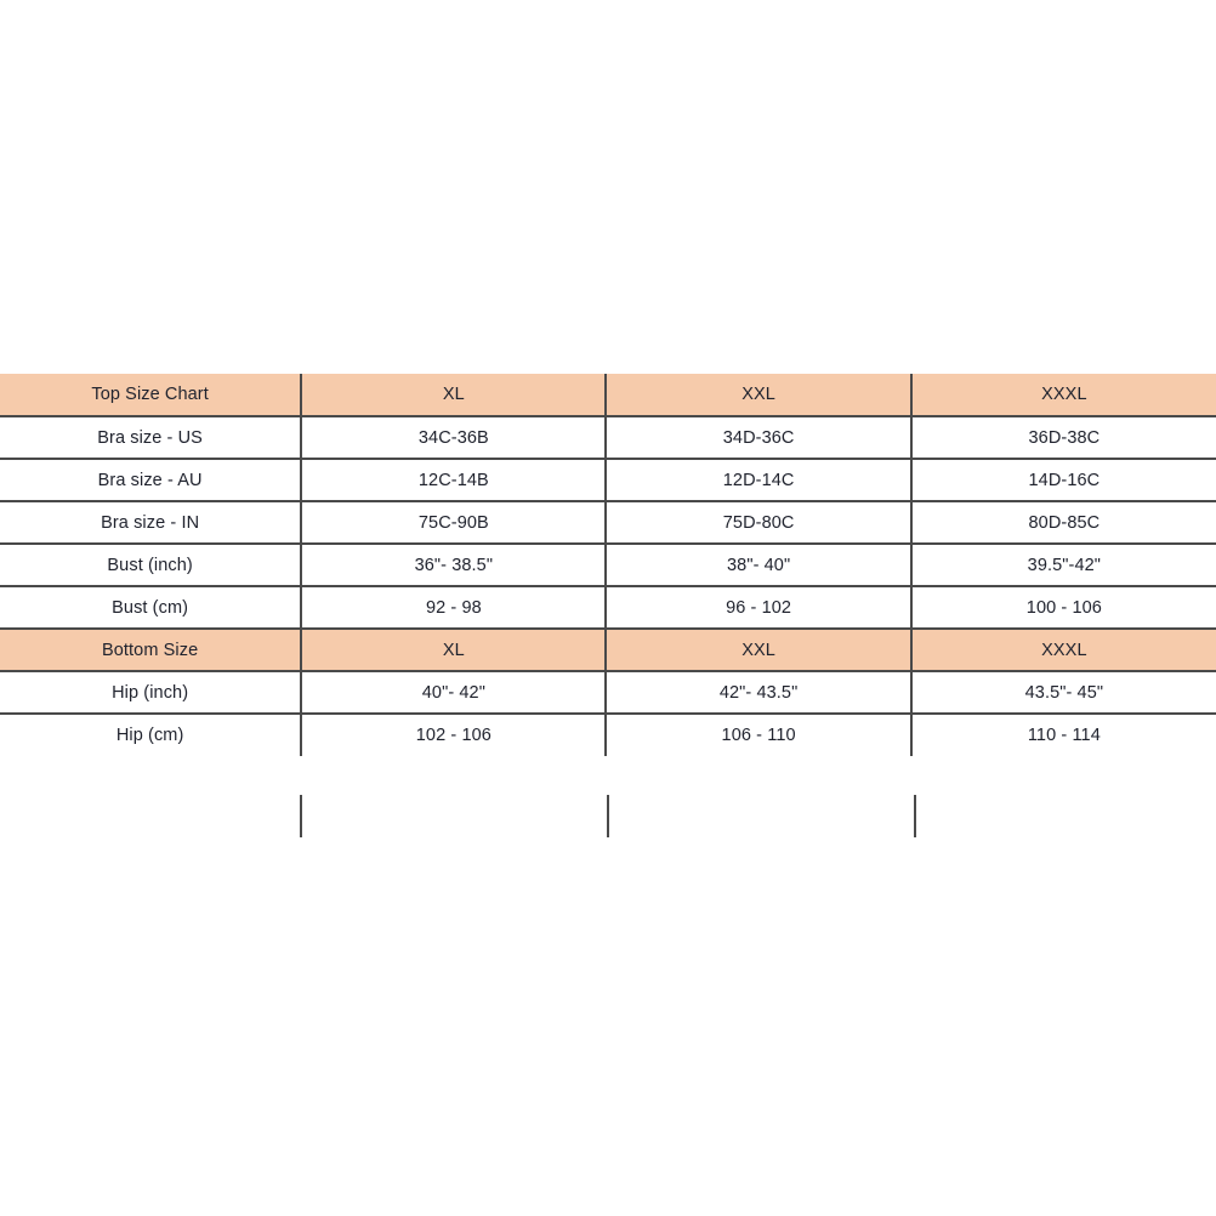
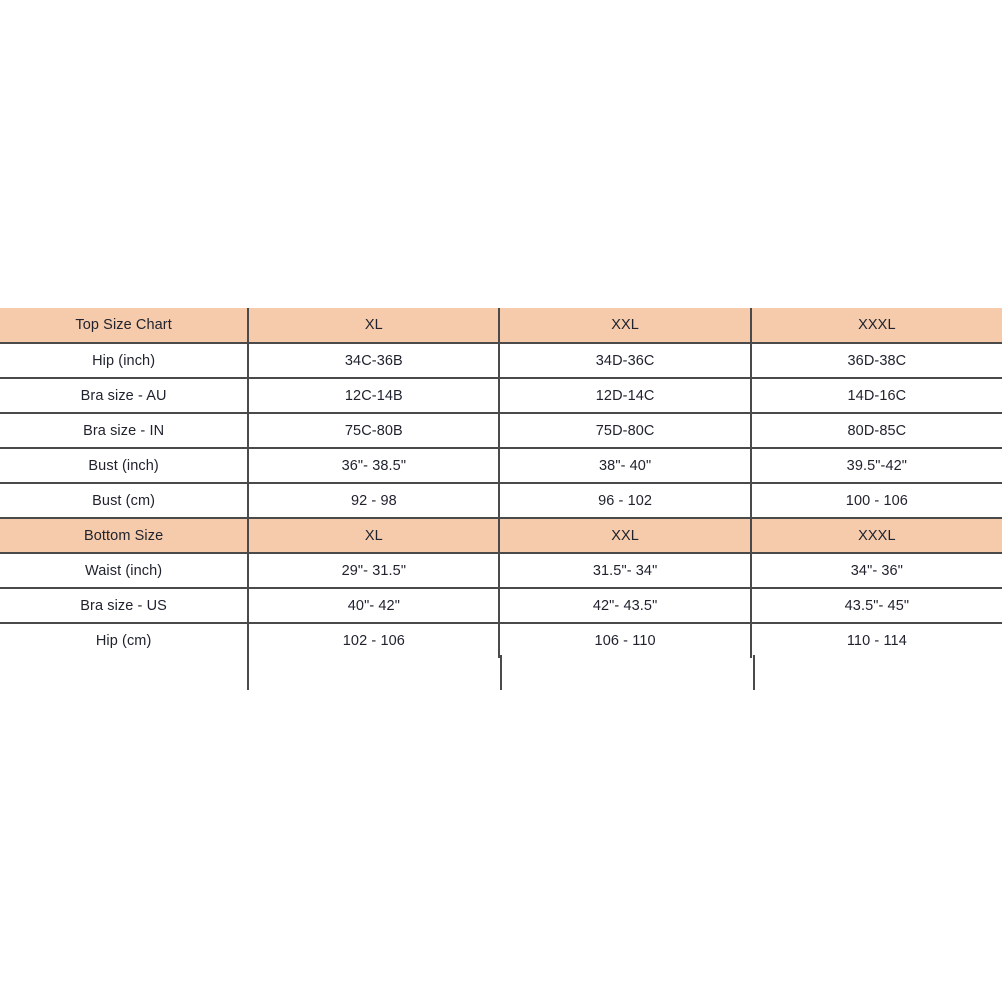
  Top Size Chart	XL	XXL	XXXL
- Bra size - US	34C-36B	34D-36C	36D-38C
+ Hip (inch)	34C-36B	34D-36C	36D-38C
  Bra size - AU	12C-14B	12D-14C	14D-16C
- Bra size - IN	75C-90B	75D-80C	80D-85C
+ Bra size - IN	75C-80B	75D-80C	80D-85C
  Bust (inch)	36"- 38.5"	38"- 40"	39.5"-42"
  Bust (cm)	92 - 98	96 - 102	100 - 106
  Bottom Size	XL	XXL	XXXL
+ Waist (inch)	29"- 31.5"	31.5"- 34"	34"- 36"
- Hip (inch)	40"- 42"	42"- 43.5"	43.5"- 45"
+ Bra size - US	40"- 42"	42"- 43.5"	43.5"- 45"
  Hip (cm)	102 - 106	106 - 110	110 - 114
